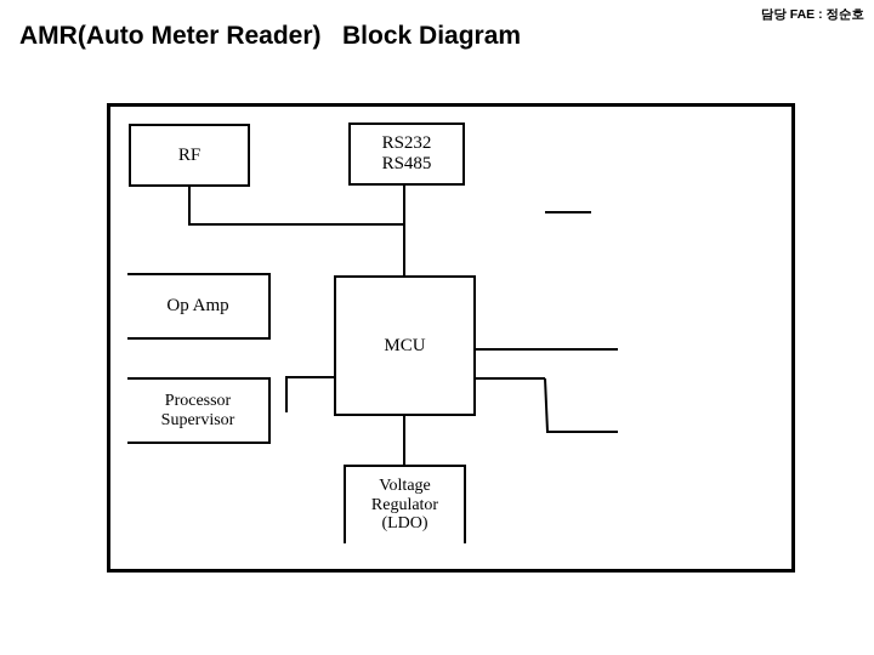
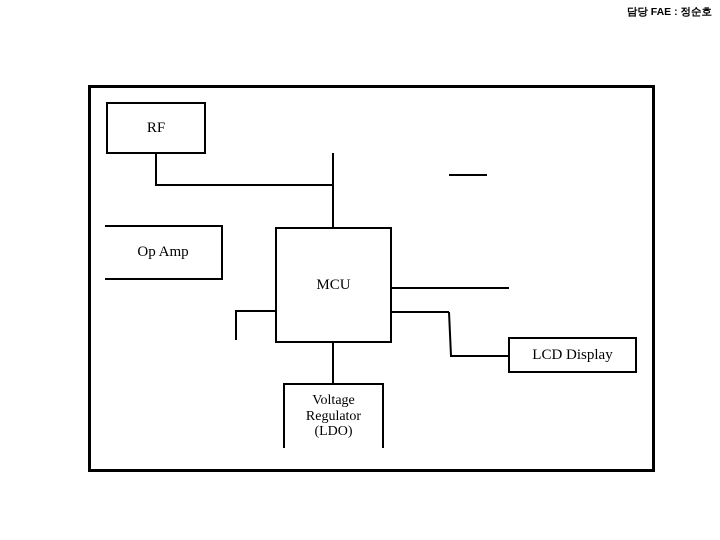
- AMR(Auto Meter Reader) Block Diagram
  담당 FAE : 정순호
  RF
- RS232
- RS485
  Op Amp
- Processor
- Supervisor
  MCU
  Voltage
  Regulator
  (LDO)
+ LCD Display
